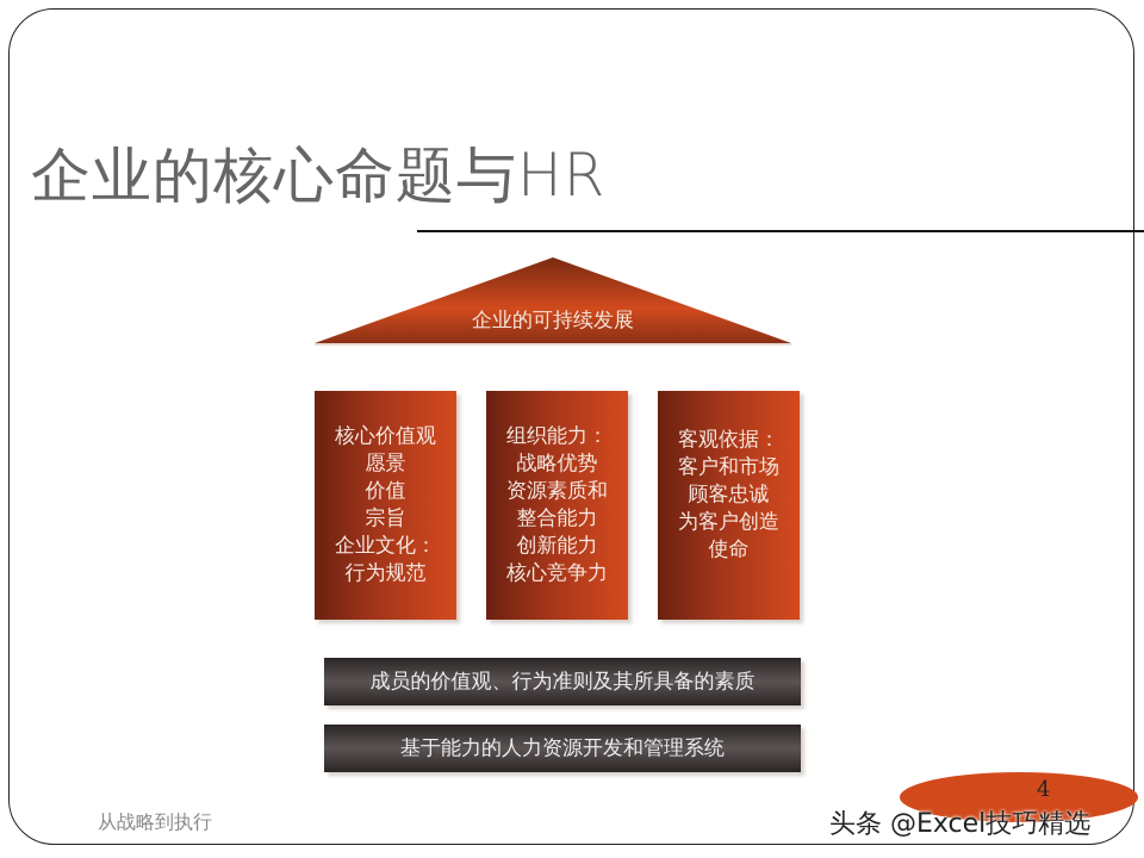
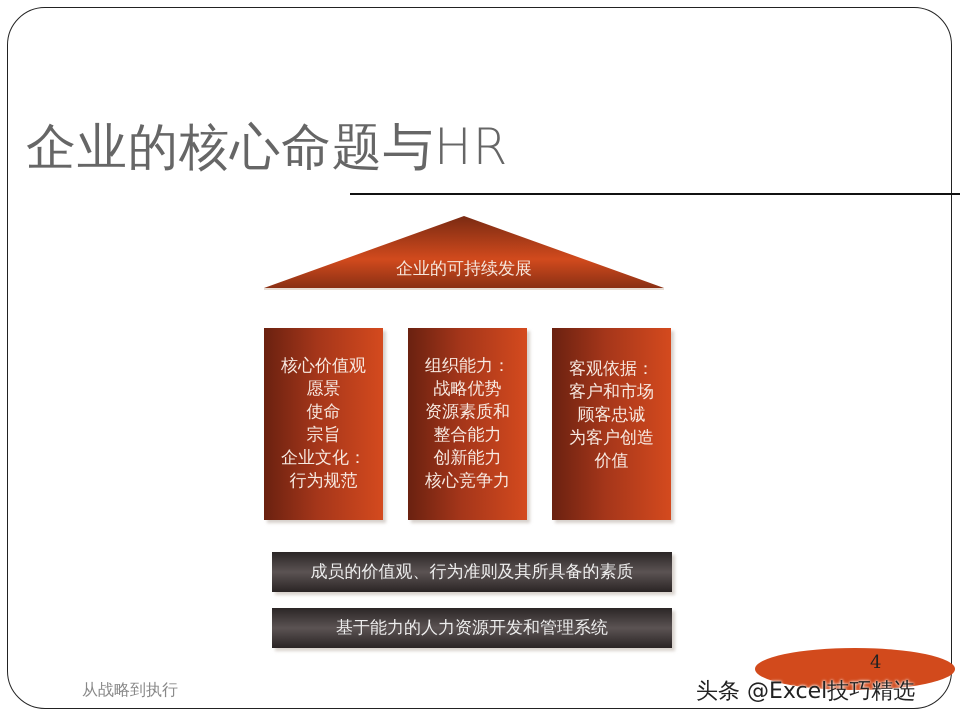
  企业的核心命题与HR
  企业的可持续发展
  核心价值观
  愿景
- 价值
+ 使命
  宗旨
  企业文化：
  行为规范
  组织能力：
  战略优势
  资源素质和
  整合能力
  创新能力
  核心竞争力
  客观依据：
  客户和市场
  顾客忠诚
  为客户创造
- 使命
+ 价值
  成员的价值观、行为准则及其所具备的素质
  基于能力的人力资源开发和管理系统
  从战略到执行
  4
  头条 @Excel技巧精选
